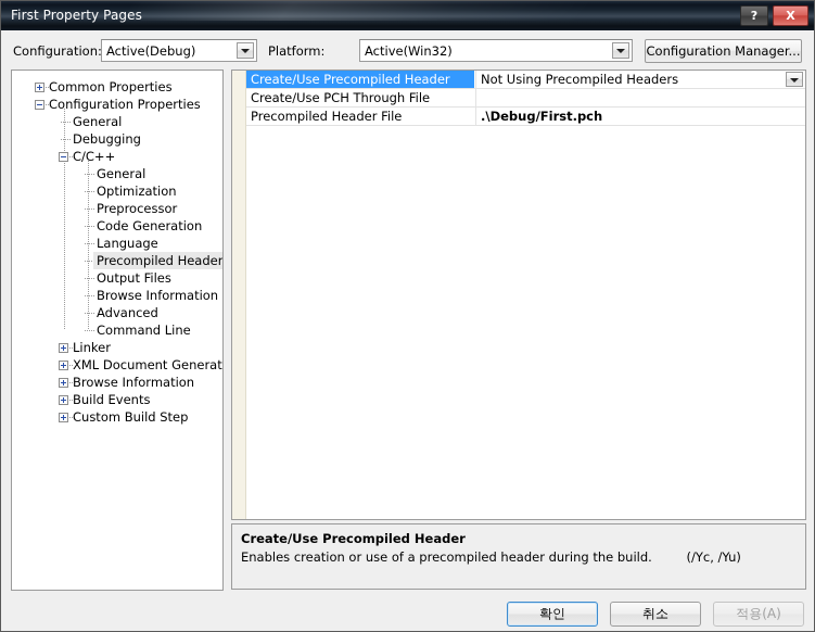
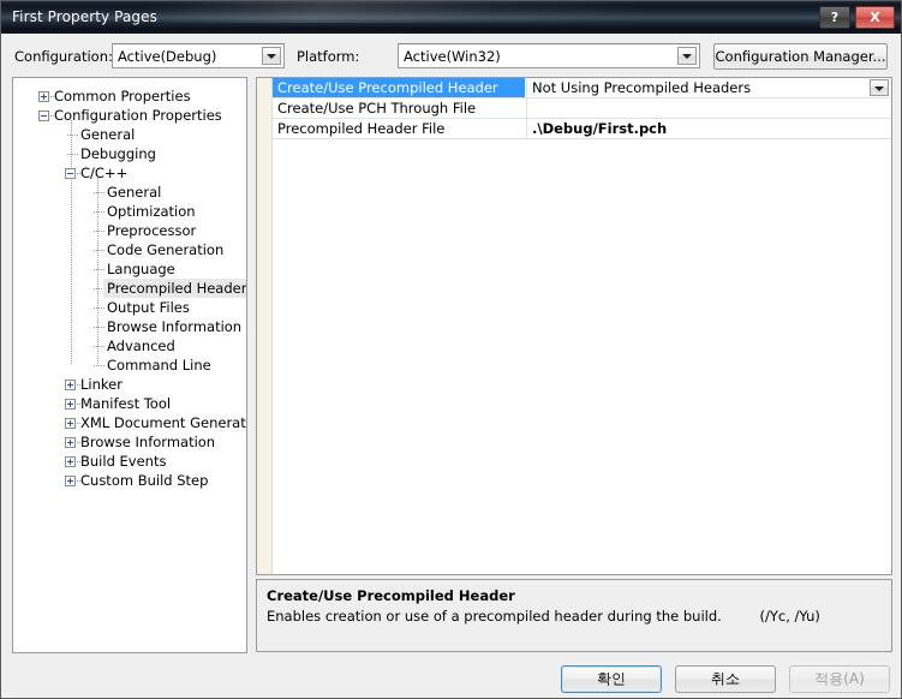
  First Property Pages
  ?
  X
  Configuration:
  Active(Debug)
  Platform:
  Active(Win32)
  Configuration Manager...
  Common Properties
  Configuration Properties
  General
  Debugging
  C/C++
  General
  Optimization
  Preprocessor
  Code Generation
  Language
  Precompiled Header
  Output Files
  Browse Information
  Advanced
  Command Line
  Linker
+ Manifest Tool
  XML Document Generat
  Browse Information
  Build Events
  Custom Build Step
  Create/Use Precompiled Header
  Not Using Precompiled Headers
  Create/Use PCH Through File
  Precompiled Header File
  .\Debug/First.pch
  Create/Use Precompiled Header
  Enables creation or use of a precompiled header during the build. (/Yc, /Yu)
  확인
  취소
  적용(A)
